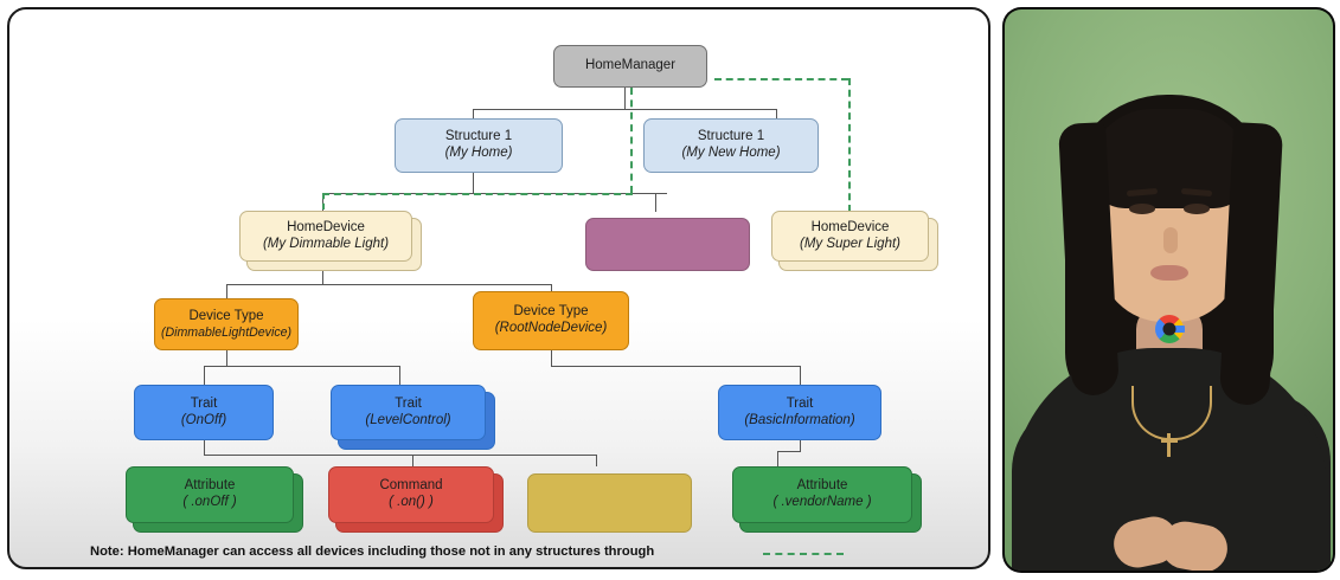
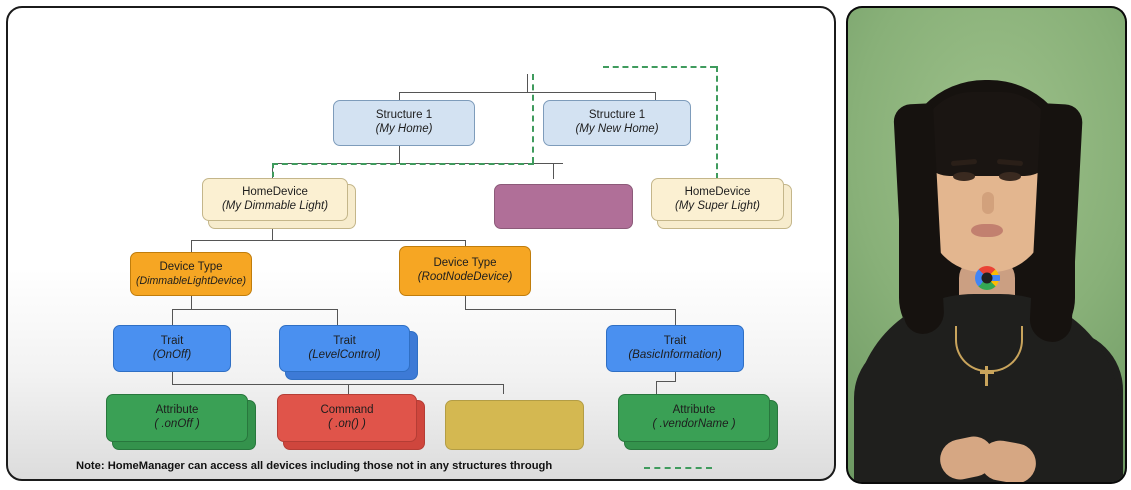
- HomeManager
  Structure 1
  (My Home)
  Structure 1
  (My New Home)
  HomeDevice
  (My Dimmable Light)
  HomeDevice
  (My Super Light)
  Device Type
  (DimmableLightDevice)
  Device Type
  (RootNodeDevice)
  Trait
  (OnOff)
  Trait
  (LevelControl)
  Trait
  (BasicInformation)
  Attribute
  ( .onOff )
  Command
  ( .on() )
  Attribute
  ( .vendorName )
  Note: HomeManager can access all devices including those not in any structures through
